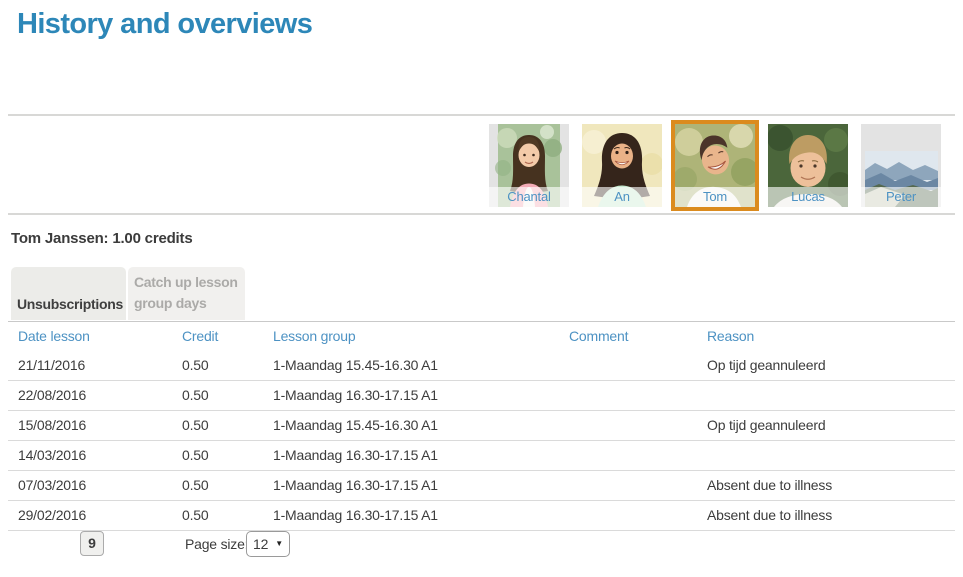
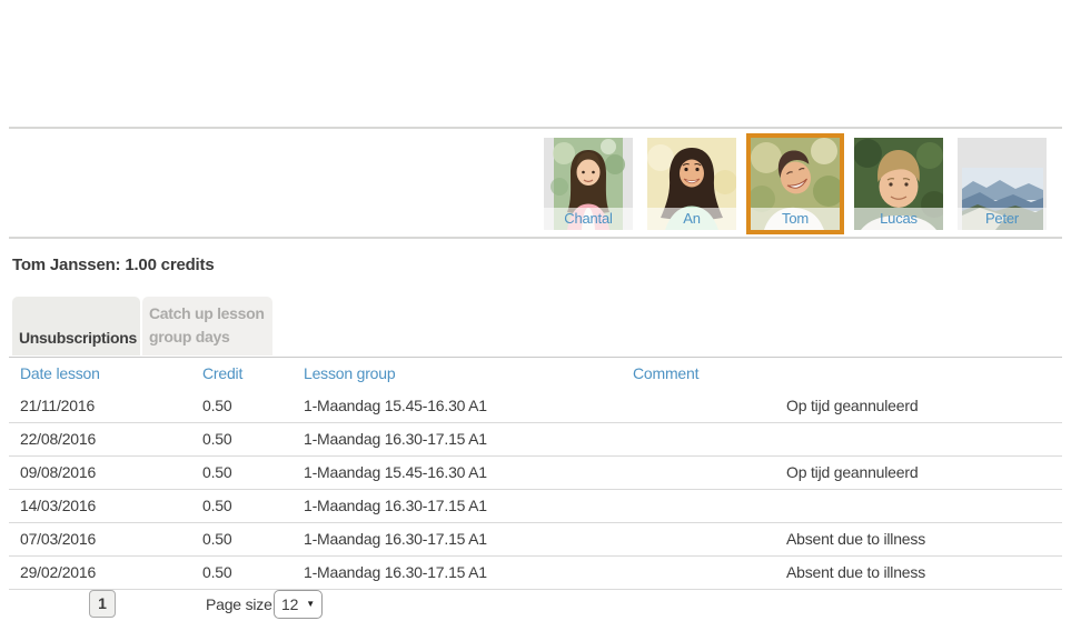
- History and overviews
  Chantal
  An
  Tom
  Lucas
  Peter
  Tom Janssen: 1.00 credits
  Unsubscriptions
  Catch up lesson group days
  Date lesson
  Credit
  Lesson group
  Comment
- Reason
  21/11/2016
  0.50
  1-Maandag 15.45-16.30 A1
  Op tijd geannuleerd
  22/08/2016
  0.50
  1-Maandag 16.30-17.15 A1
- 15/08/2016
+ 09/08/2016
  0.50
  1-Maandag 15.45-16.30 A1
  Op tijd geannuleerd
  14/03/2016
  0.50
  1-Maandag 16.30-17.15 A1
  07/03/2016
  0.50
  1-Maandag 16.30-17.15 A1
  Absent due to illness
  29/02/2016
  0.50
  1-Maandag 16.30-17.15 A1
  Absent due to illness
- 9
+ 1
  Page size
  12
  ▼
